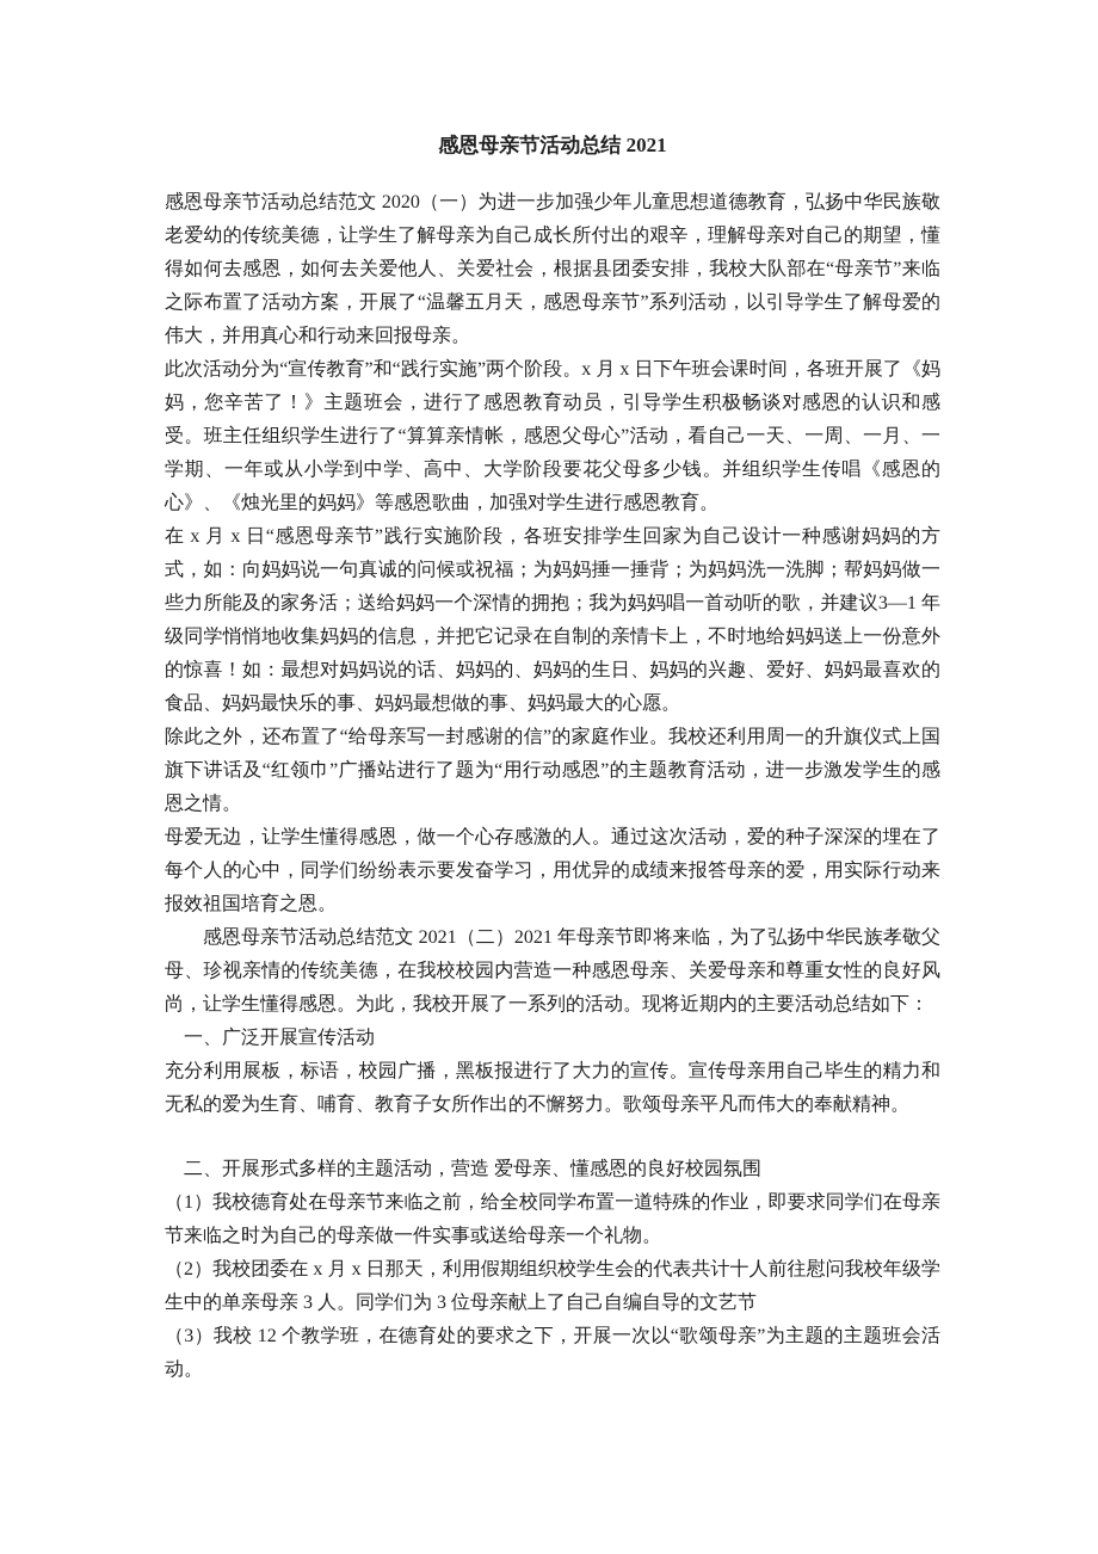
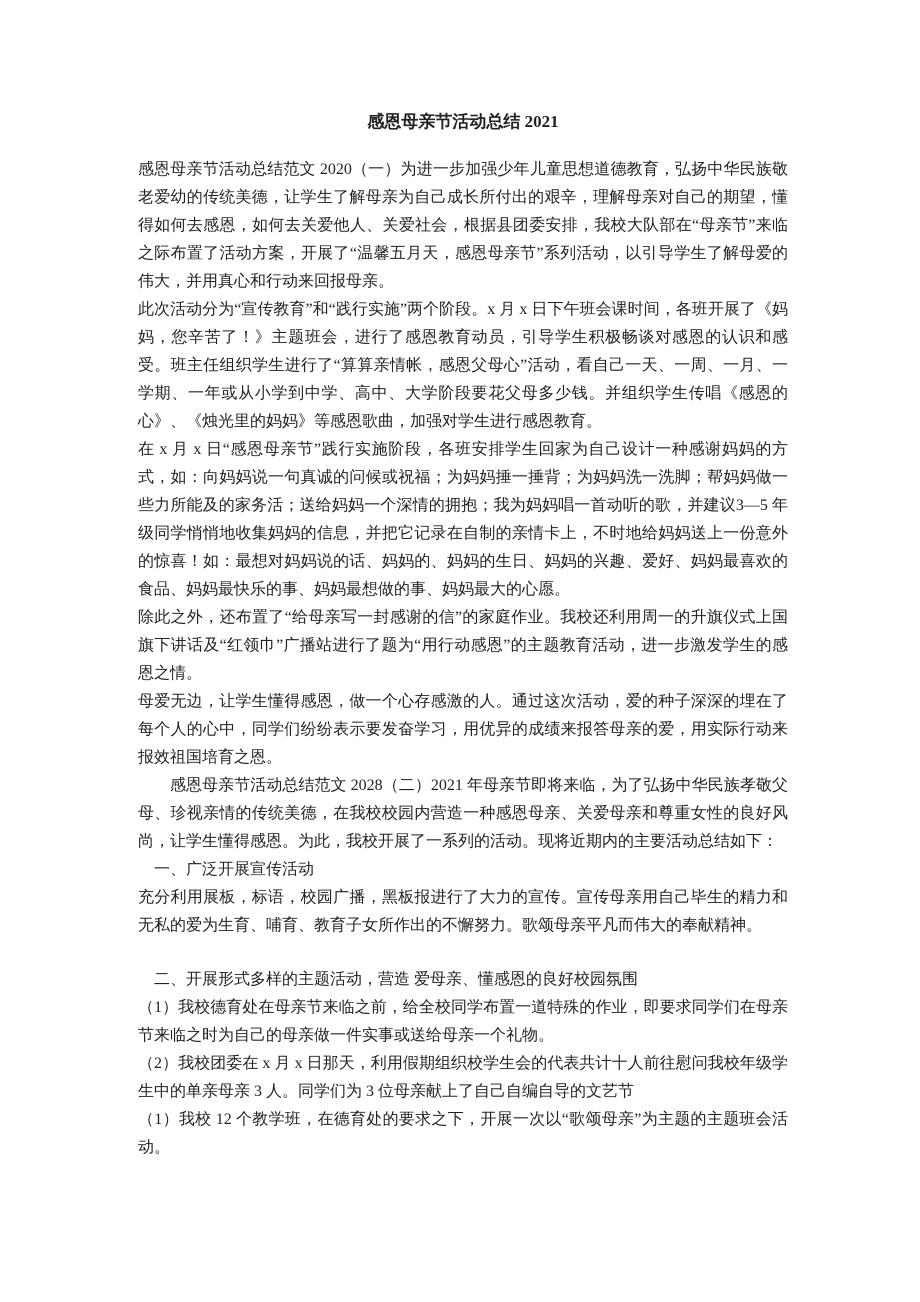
  感恩母亲节活动总结 2021
  感恩母亲节活动总结范文 2020（一）为进一步加强少年儿童思想道德教育，弘扬中华民族敬老爱幼的传统美德，让学生了解母亲为自己成长所付出的艰辛，理解母亲对自己的期望，懂得如何去感恩，如何去关爱他人、关爱社会，根据县团委安排，我校大队部在“母亲节”来临之际布置了活动方案，开展了“温馨五月天，感恩母亲节”系列活动，以引导学生了解母爱的伟大，并用真心和行动来回报母亲。
  此次活动分为“宣传教育”和“践行实施”两个阶段。x 月 x 日下午班会课时间，各班开展了《妈妈，您辛苦了！》主题班会，进行了感恩教育动员，引导学生积极畅谈对感恩的认识和感受。班主任组织学生进行了“算算亲情帐，感恩父母心”活动，看自己一天、一周、一月、一学期、一年或从小学到中学、高中、大学阶段要花父母多少钱。并组织学生传唱《感恩的心》、《烛光里的妈妈》等感恩歌曲，加强对学生进行感恩教育。
- 在 x 月 x 日“感恩母亲节”践行实施阶段，各班安排学生回家为自己设计一种感谢妈妈的方式，如：向妈妈说一句真诚的问候或祝福；为妈妈捶一捶背；为妈妈洗一洗脚；帮妈妈做一些力所能及的家务活；送给妈妈一个深情的拥抱；我为妈妈唱一首动听的歌，并建议3—1 年级同学悄悄地收集妈妈的信息，并把它记录在自制的亲情卡上，不时地给妈妈送上一份意外的惊喜！如：最想对妈妈说的话、妈妈的、妈妈的生日、妈妈的兴趣、爱好、妈妈最喜欢的食品、妈妈最快乐的事、妈妈最想做的事、妈妈最大的心愿。
+ 在 x 月 x 日“感恩母亲节”践行实施阶段，各班安排学生回家为自己设计一种感谢妈妈的方式，如：向妈妈说一句真诚的问候或祝福；为妈妈捶一捶背；为妈妈洗一洗脚；帮妈妈做一些力所能及的家务活；送给妈妈一个深情的拥抱；我为妈妈唱一首动听的歌，并建议3—5 年级同学悄悄地收集妈妈的信息，并把它记录在自制的亲情卡上，不时地给妈妈送上一份意外的惊喜！如：最想对妈妈说的话、妈妈的、妈妈的生日、妈妈的兴趣、爱好、妈妈最喜欢的食品、妈妈最快乐的事、妈妈最想做的事、妈妈最大的心愿。
  除此之外，还布置了“给母亲写一封感谢的信”的家庭作业。我校还利用周一的升旗仪式上国旗下讲话及“红领巾”广播站进行了题为“用行动感恩”的主题教育活动，进一步激发学生的感恩之情。
  母爱无边，让学生懂得感恩，做一个心存感激的人。通过这次活动，爱的种子深深的埋在了每个人的心中，同学们纷纷表示要发奋学习，用优异的成绩来报答母亲的爱，用实际行动来报效祖国培育之恩。
- 感恩母亲节活动总结范文 2021（二）2021 年母亲节即将来临，为了弘扬中华民族孝敬父母、珍视亲情的传统美德，在我校校园内营造一种感恩母亲、关爱母亲和尊重女性的良好风尚，让学生懂得感恩。为此，我校开展了一系列的活动。现将近期内的主要活动总结如下：
+ 感恩母亲节活动总结范文 2028（二）2021 年母亲节即将来临，为了弘扬中华民族孝敬父母、珍视亲情的传统美德，在我校校园内营造一种感恩母亲、关爱母亲和尊重女性的良好风尚，让学生懂得感恩。为此，我校开展了一系列的活动。现将近期内的主要活动总结如下：
  一、广泛开展宣传活动
  充分利用展板，标语，校园广播，黑板报进行了大力的宣传。宣传母亲用自己毕生的精力和无私的爱为生育、哺育、教育子女所作出的不懈努力。歌颂母亲平凡而伟大的奉献精神。
  二、开展形式多样的主题活动，营造 爱母亲、懂感恩的良好校园氛围
  （1）我校德育处在母亲节来临之前，给全校同学布置一道特殊的作业，即要求同学们在母亲节来临之时为自己的母亲做一件实事或送给母亲一个礼物。
  （2）我校团委在 x 月 x 日那天，利用假期组织校学生会的代表共计十人前往慰问我校年级学生中的单亲母亲 3 人。同学们为 3 位母亲献上了自己自编自导的文艺节
- （3）我校 12 个教学班，在德育处的要求之下，开展一次以“歌颂母亲”为主题的主题班会活动。
+ （1）我校 12 个教学班，在德育处的要求之下，开展一次以“歌颂母亲”为主题的主题班会活动。
